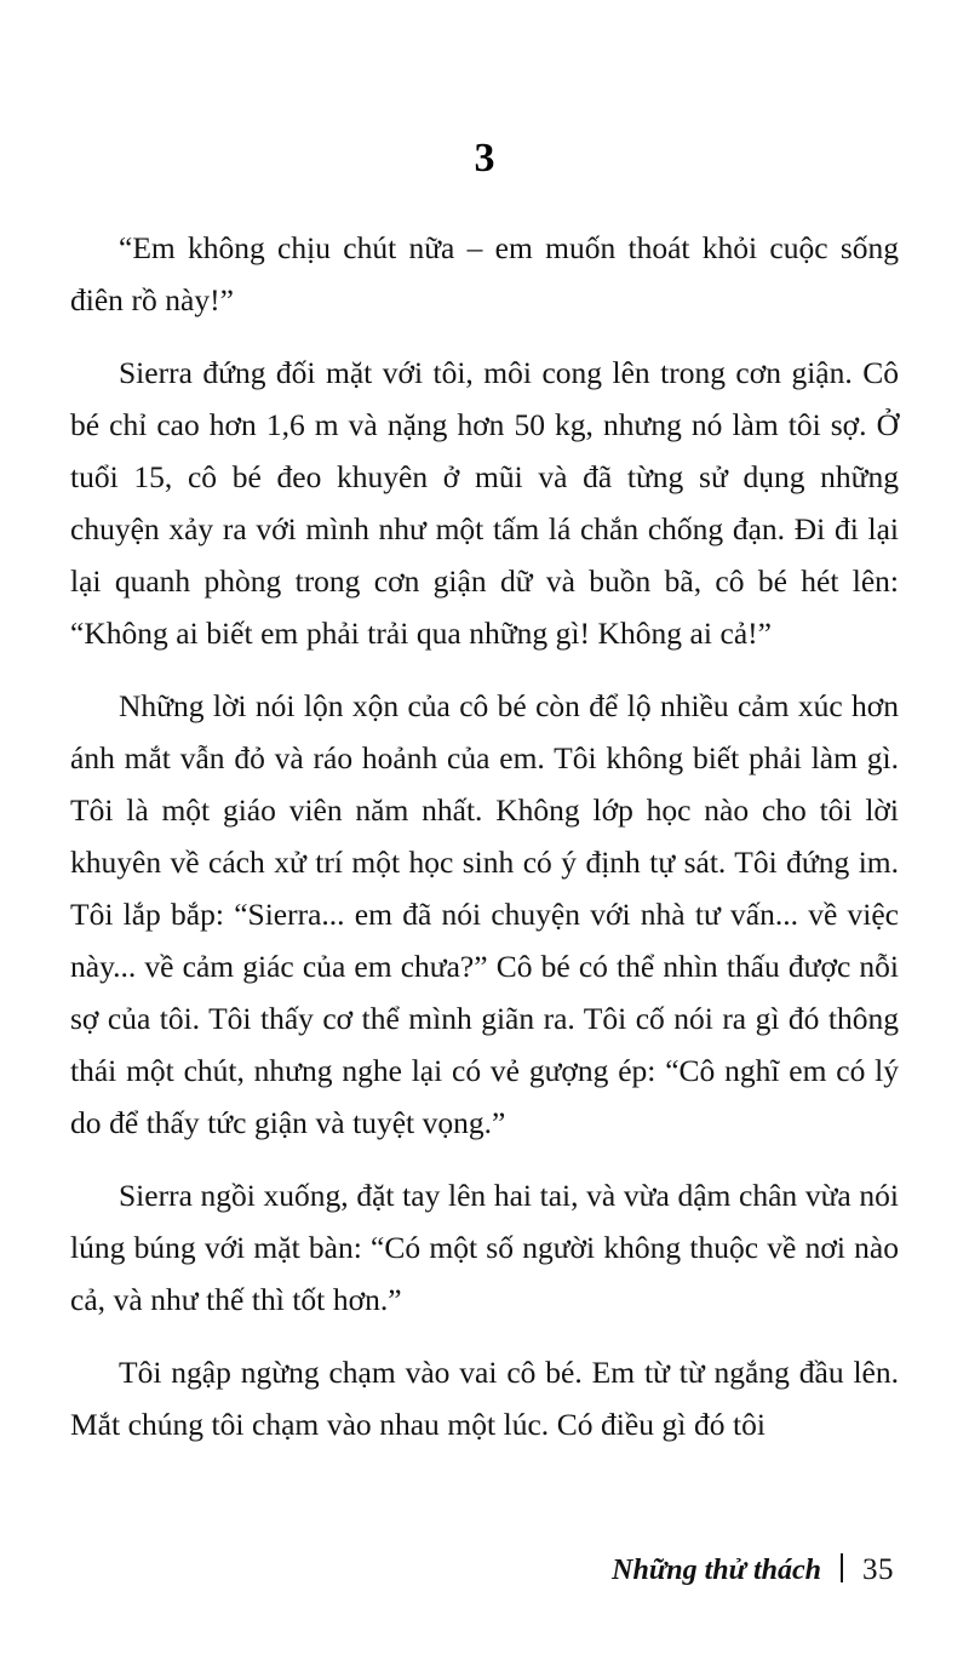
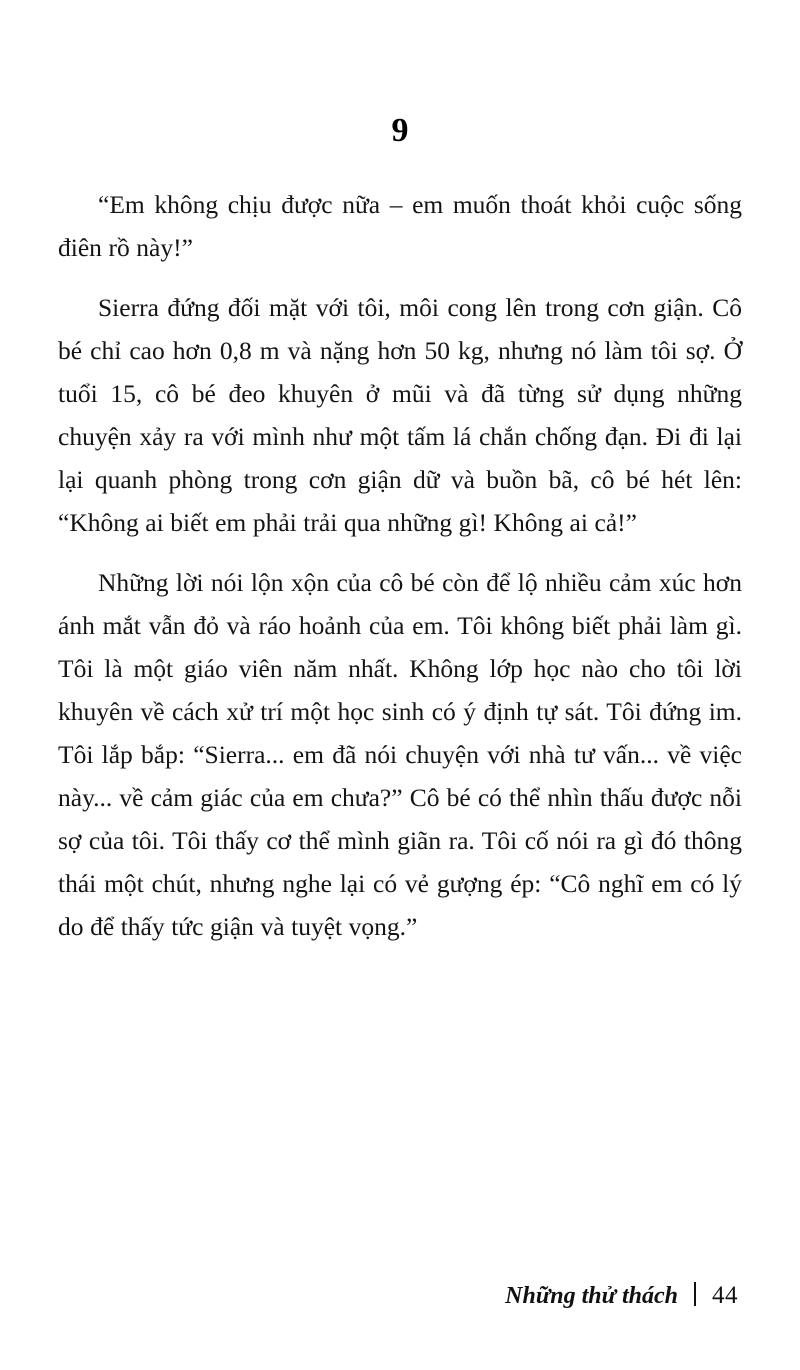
- 3
+ 9
- “Em không chịu chút nữa – em muốn thoát khỏi cuộc sống điên rồ này!”
+ “Em không chịu được nữa – em muốn thoát khỏi cuộc sống điên rồ này!”
- Sierra đứng đối mặt với tôi, môi cong lên trong cơn giận. Cô bé chỉ cao hơn 1,6 m và nặng hơn 50 kg, nhưng nó làm tôi sợ. Ở tuổi 15, cô bé đeo khuyên ở mũi và đã từng sử dụng những chuyện xảy ra với mình như một tấm lá chắn chống đạn. Đi đi lại lại quanh phòng trong cơn giận dữ và buồn bã, cô bé hét lên: “Không ai biết em phải trải qua những gì! Không ai cả!”
+ Sierra đứng đối mặt với tôi, môi cong lên trong cơn giận. Cô bé chỉ cao hơn 0,8 m và nặng hơn 50 kg, nhưng nó làm tôi sợ. Ở tuổi 15, cô bé đeo khuyên ở mũi và đã từng sử dụng những chuyện xảy ra với mình như một tấm lá chắn chống đạn. Đi đi lại lại quanh phòng trong cơn giận dữ và buồn bã, cô bé hét lên: “Không ai biết em phải trải qua những gì! Không ai cả!”
  Những lời nói lộn xộn của cô bé còn để lộ nhiều cảm xúc hơn ánh mắt vẫn đỏ và ráo hoảnh của em. Tôi không biết phải làm gì. Tôi là một giáo viên năm nhất. Không lớp học nào cho tôi lời khuyên về cách xử trí một học sinh có ý định tự sát. Tôi đứng im. Tôi lắp bắp: “Sierra... em đã nói chuyện với nhà tư vấn... về việc này... về cảm giác của em chưa?” Cô bé có thể nhìn thấu được nỗi sợ của tôi. Tôi thấy cơ thể mình giãn ra. Tôi cố nói ra gì đó thông thái một chút, nhưng nghe lại có vẻ gượng ép: “Cô nghĩ em có lý do để thấy tức giận và tuyệt vọng.”
- Sierra ngồi xuống, đặt tay lên hai tai, và vừa dậm chân vừa nói lúng búng với mặt bàn: “Có một số người không thuộc về nơi nào cả, và như thế thì tốt hơn.”
- Tôi ngập ngừng chạm vào vai cô bé. Em từ từ ngắng đầu lên. Mắt chúng tôi chạm vào nhau một lúc. Có điều gì đó tôi
  Những thử thách
- 35
+ 44
